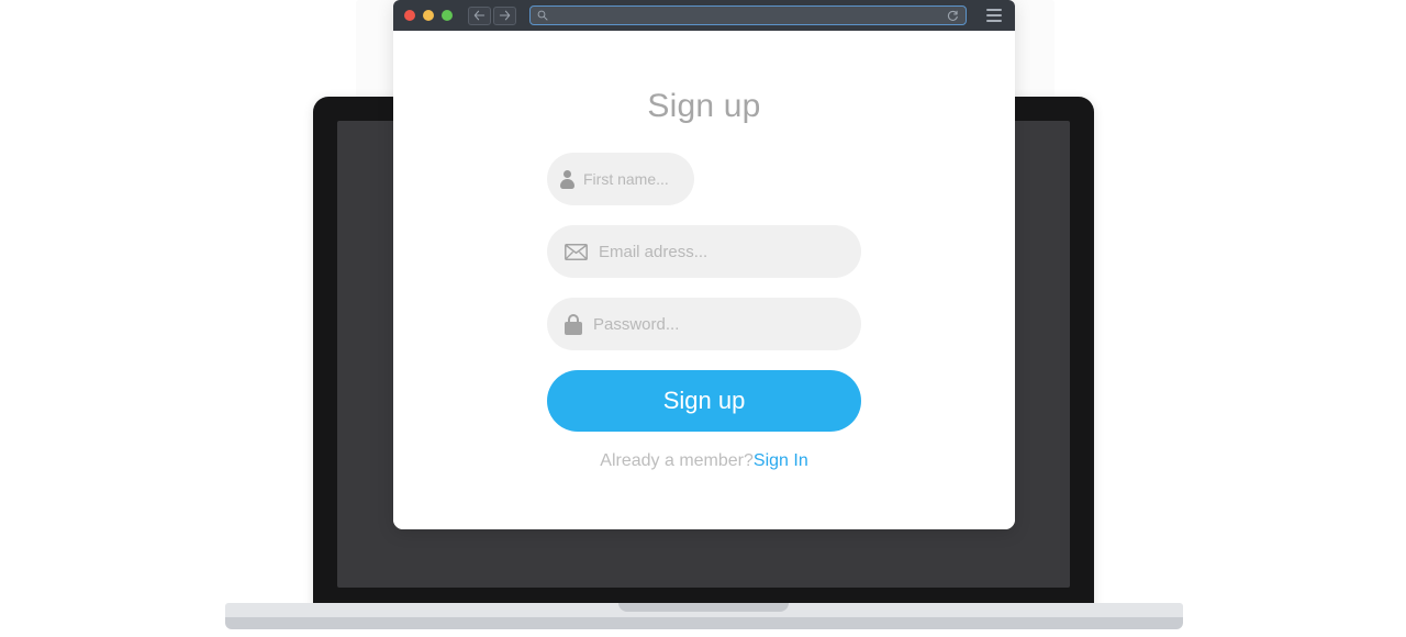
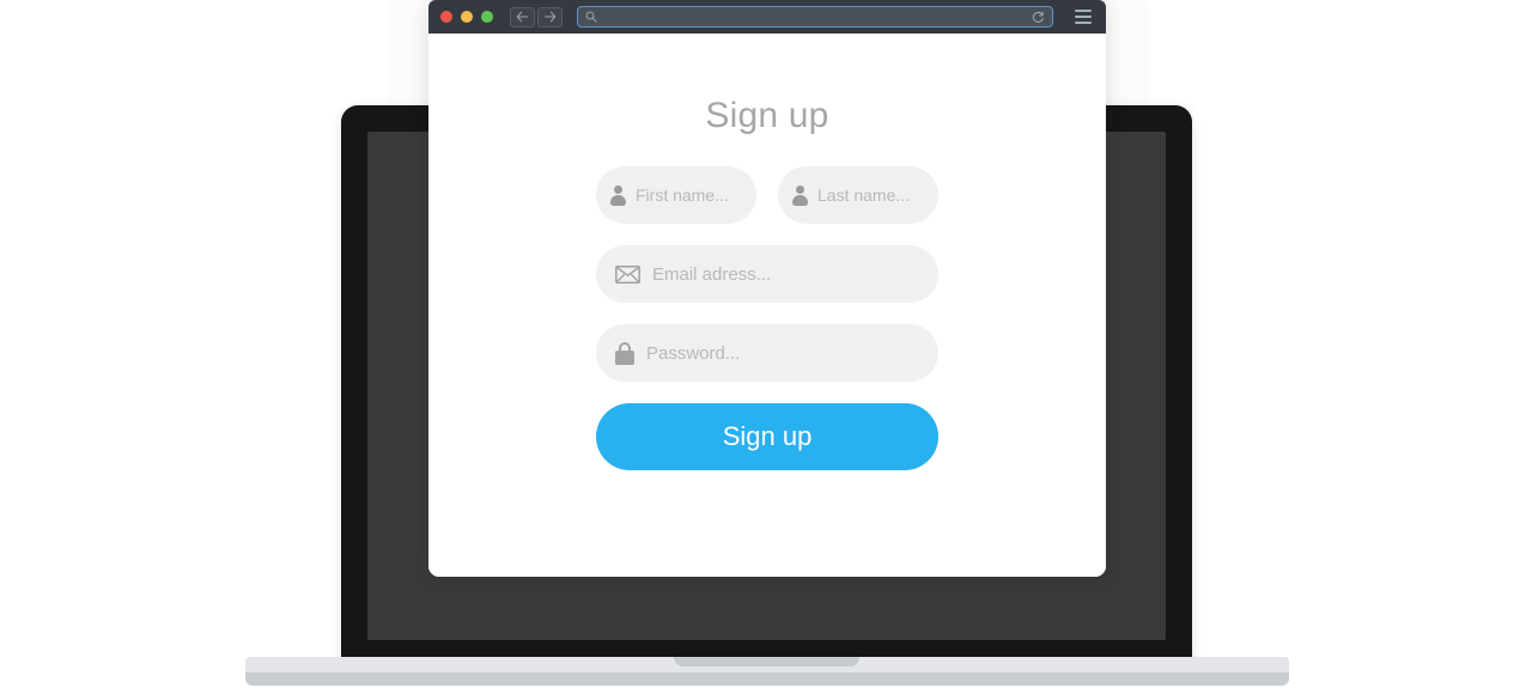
  Sign up
  First name...
+ Last name...
  Email adress...
  Password...
  Sign up
- Already a member?
- Sign In
